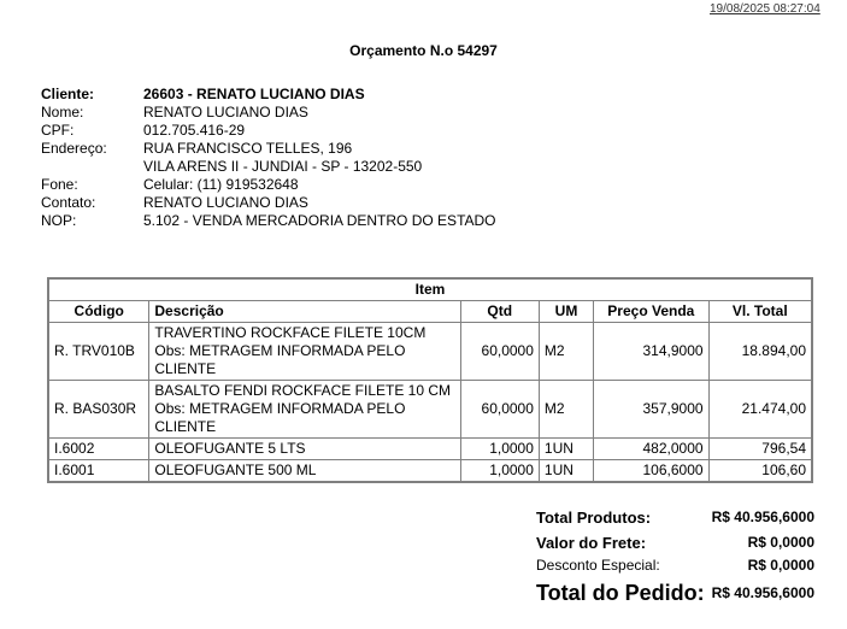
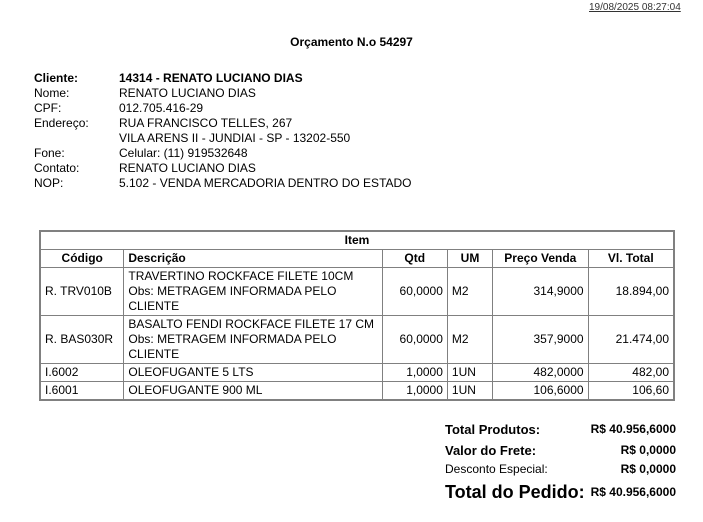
  19/08/2025 08:27:04
  Orçamento N.o 54297
  Cliente:
- 26603 - RENATO LUCIANO DIAS
+ 14314 - RENATO LUCIANO DIAS
  Nome:
  RENATO LUCIANO DIAS
  CPF:
  012.705.416-29
  Endereço:
- RUA FRANCISCO TELLES, 196
+ RUA FRANCISCO TELLES, 267
  VILA ARENS II - JUNDIAI - SP - 13202-550
  Fone:
  Celular: (11) 919532648
  Contato:
  RENATO LUCIANO DIAS
  NOP:
  5.102 - VENDA MERCADORIA DENTRO DO ESTADO
  Item
  Código	Descrição	Qtd	UM	Preço Venda	Vl. Total
  R. TRV010B	TRAVERTINO ROCKFACE FILETE 10CM Obs: METRAGEM INFORMADA PELO CLIENTE	60,0000	M2	314,9000	18.894,00
- R. BAS030R	BASALTO FENDI ROCKFACE FILETE 10 CM Obs: METRAGEM INFORMADA PELO CLIENTE	60,0000	M2	357,9000	21.474,00
+ R. BAS030R	BASALTO FENDI ROCKFACE FILETE 17 CM Obs: METRAGEM INFORMADA PELO CLIENTE	60,0000	M2	357,9000	21.474,00
- I.6002	OLEOFUGANTE 5 LTS	1,0000	1UN	482,0000	796,54
+ I.6002	OLEOFUGANTE 5 LTS	1,0000	1UN	482,0000	482,00
- I.6001	OLEOFUGANTE 500 ML	1,0000	1UN	106,6000	106,60
+ I.6001	OLEOFUGANTE 900 ML	1,0000	1UN	106,6000	106,60
  Total Produtos:
  R$ 40.956,6000
  Valor do Frete:
  R$ 0,0000
  Desconto Especial:
  R$ 0,0000
  Total do Pedido:
  R$ 40.956,6000
